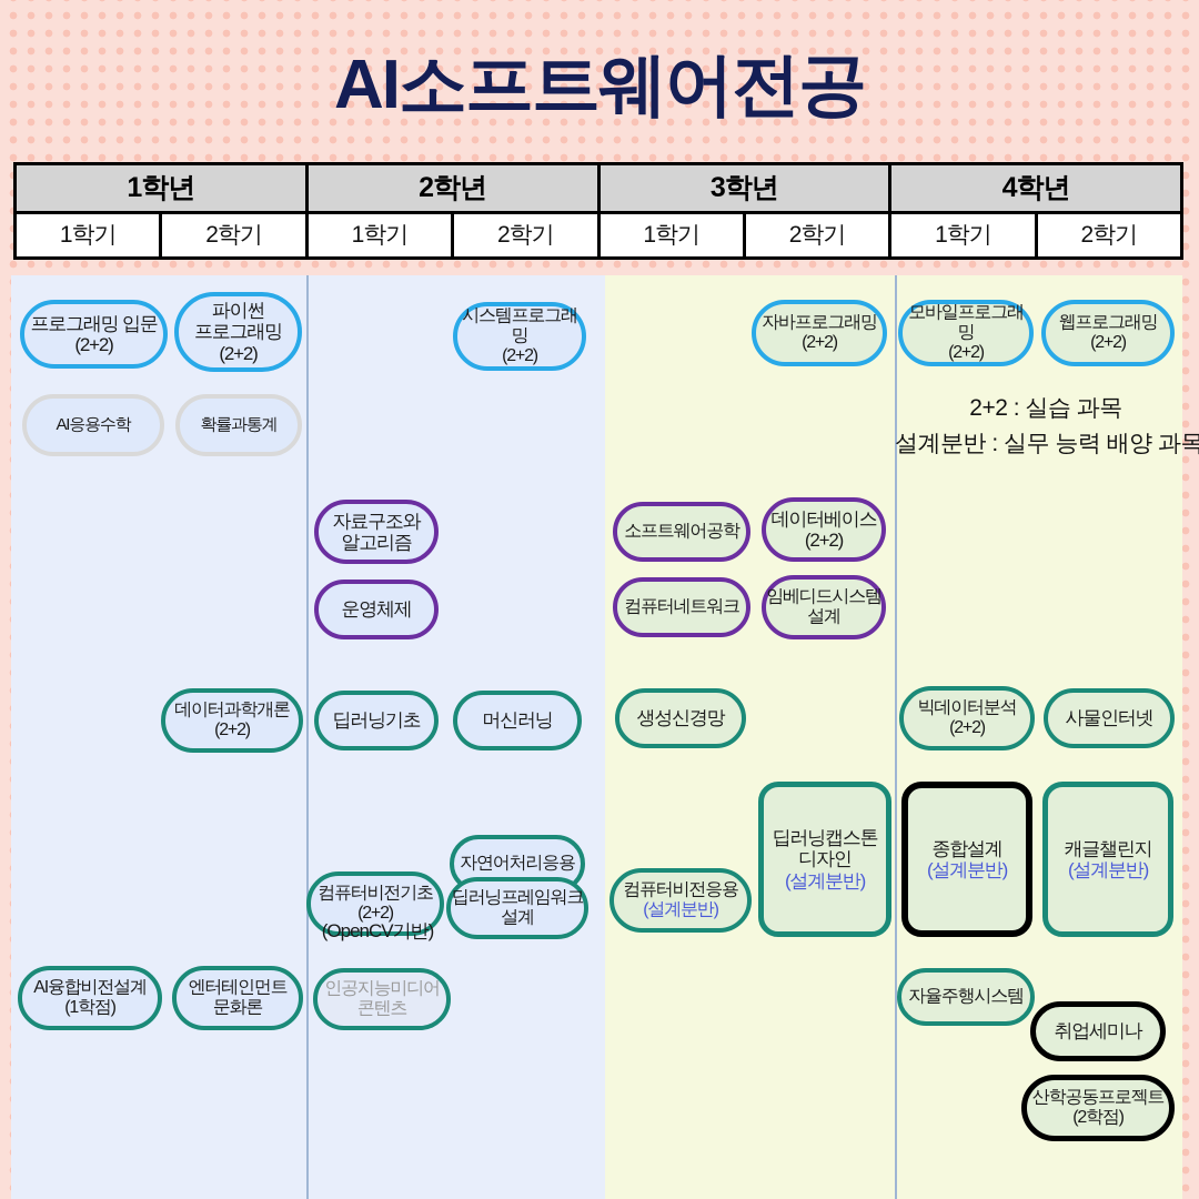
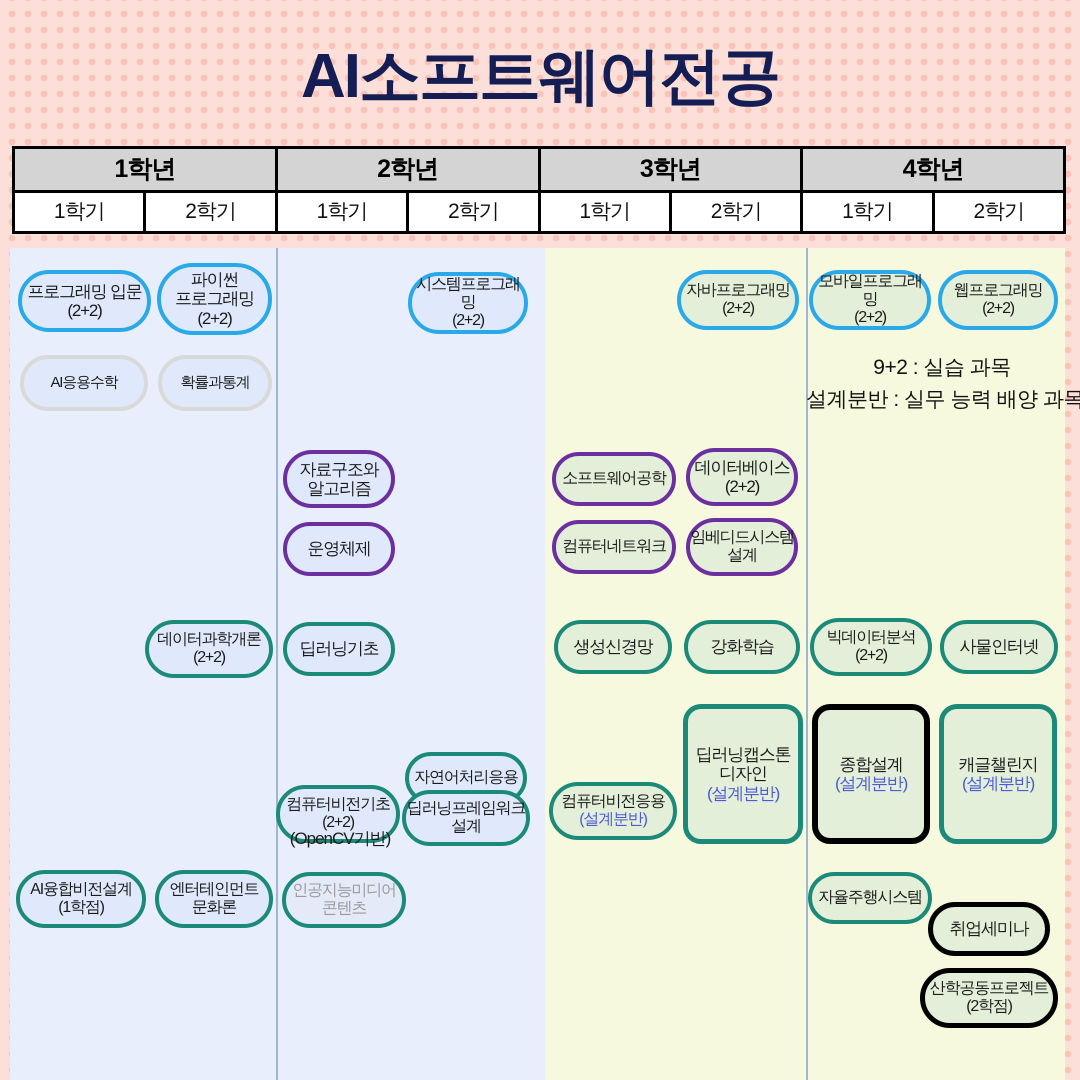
  AI소프트웨어전공
  1학년
  1학기
  2학기
  2학년
  1학기
  2학기
  3학년
  1학기
  2학기
  4학년
  1학기
  2학기
  프로그래밍 입문
  (2+2)
  파이썬
  프로그래밍
  (2+2)
  AI응용수학
  확률과통계
  시스템프로그래밍
  (2+2)
  자료구조와
  알고리즘
  운영체제
  데이터과학개론
  (2+2)
  딥러닝기초
- 머신러닝
  자연어처리응용
  컴퓨터비전기초
  (2+2)
  (OpenCV기반)
  딥러닝프레임워크
  설계
  AI융합비전설계
  (1학점)
  엔터테인먼트
  문화론
  인공지능미디어
  콘텐츠
  자바프로그래밍
  (2+2)
  소프트웨어공학
  데이터베이스
  (2+2)
  컴퓨터네트워크
  임베디드시스템
  설계
  생성신경망
+ 강화학습
  컴퓨터비전응용
  (설계분반)
  딥러닝캡스톤
  디자인
  (설계분반)
  모바일프로그래밍
  (2+2)
  웹프로그래밍
  (2+2)
- 2+2 : 실습 과목
+ 9+2 : 실습 과목
  설계분반 : 실무 능력 배양 과목
  빅데이터분석
  (2+2)
  사물인터넷
  종합설계
  (설계분반)
  캐글챌린지
  (설계분반)
  자율주행시스템
  취업세미나
  산학공동프로젝트
  (2학점)
